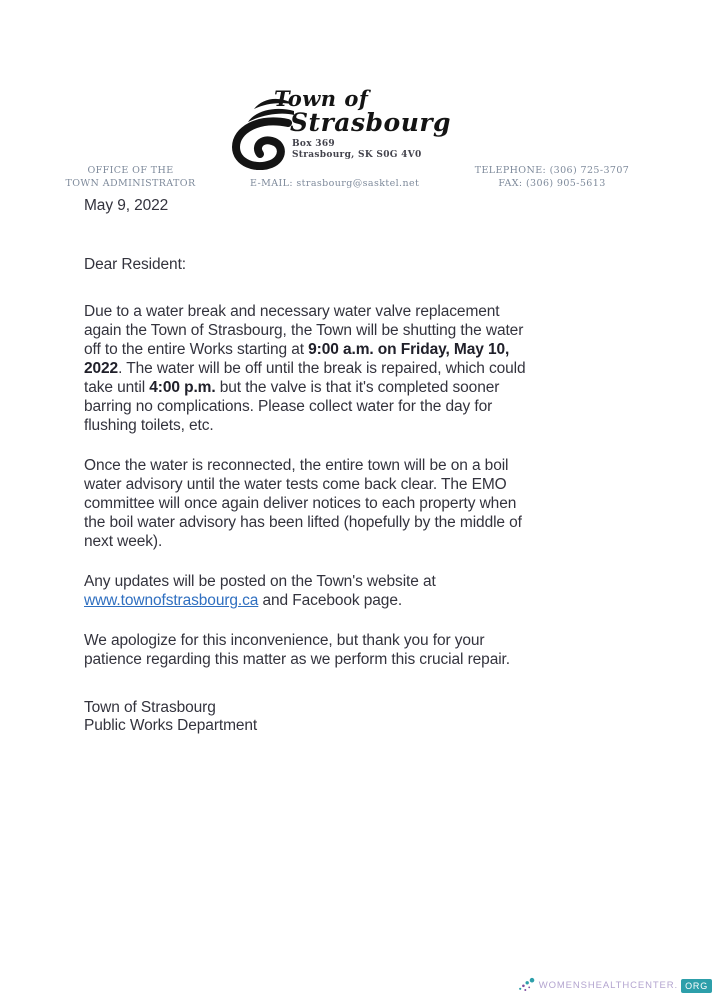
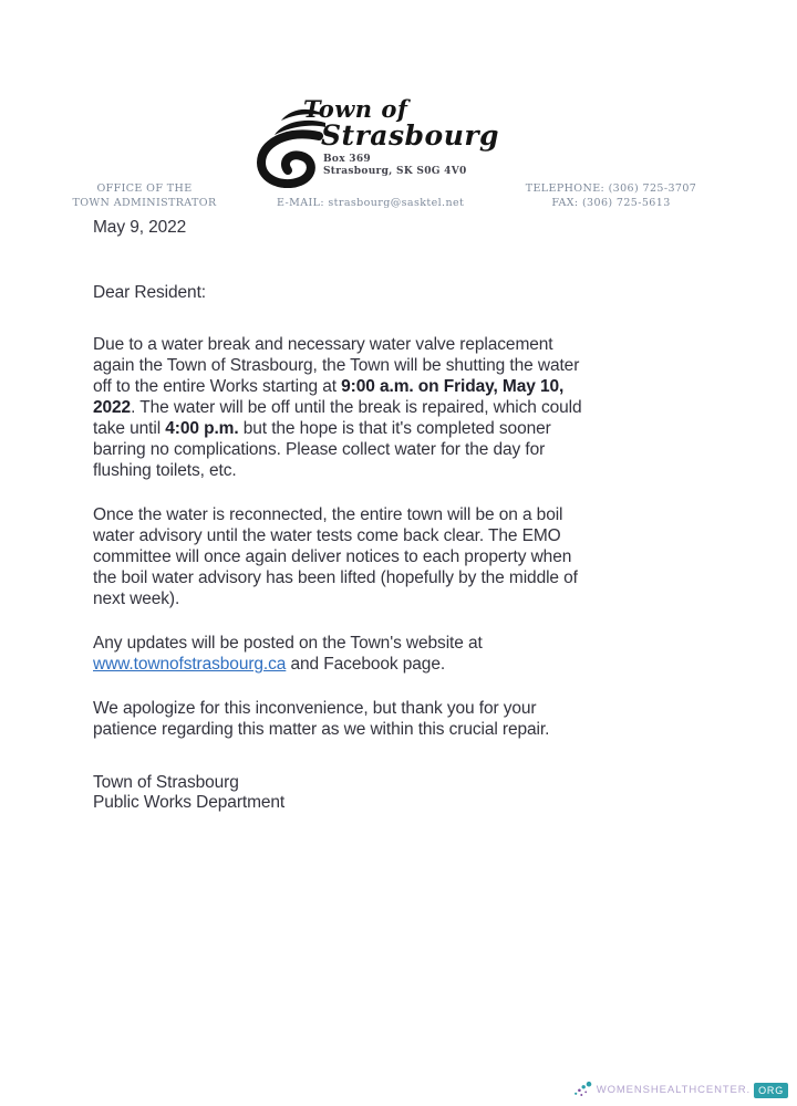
  Town of
  Strasbourg
  Box 369
  Strasbourg, SK S0G 4V0
  OFFICE OF THE
  TOWN ADMINISTRATOR
  E-MAIL: strasbourg@sasktel.net
  TELEPHONE: (306) 725-3707
- FAX: (306) 905-5613
+ FAX: (306) 725-5613
  May 9, 2022
  Dear Resident:
  Due to a water break and necessary water valve replacement
  again the Town of Strasbourg, the Town will be shutting the water
  off to the entire Works starting at 9:00 a.m. on Friday, May 10,
  2022. The water will be off until the break is repaired, which could
- take until 4:00 p.m. but the valve is that it's completed sooner
+ take until 4:00 p.m. but the hope is that it's completed sooner
  barring no complications. Please collect water for the day for
  flushing toilets, etc.
  Once the water is reconnected, the entire town will be on a boil
  water advisory until the water tests come back clear. The EMO
  committee will once again deliver notices to each property when
  the boil water advisory has been lifted (hopefully by the middle of
  next week).
  Any updates will be posted on the Town's website at
  www.townofstrasbourg.ca and Facebook page.
  We apologize for this inconvenience, but thank you for your
- patience regarding this matter as we perform this crucial repair.
+ patience regarding this matter as we within this crucial repair.
  Town of Strasbourg
  Public Works Department
  WOMENSHEALTHCENTER.
  ORG
